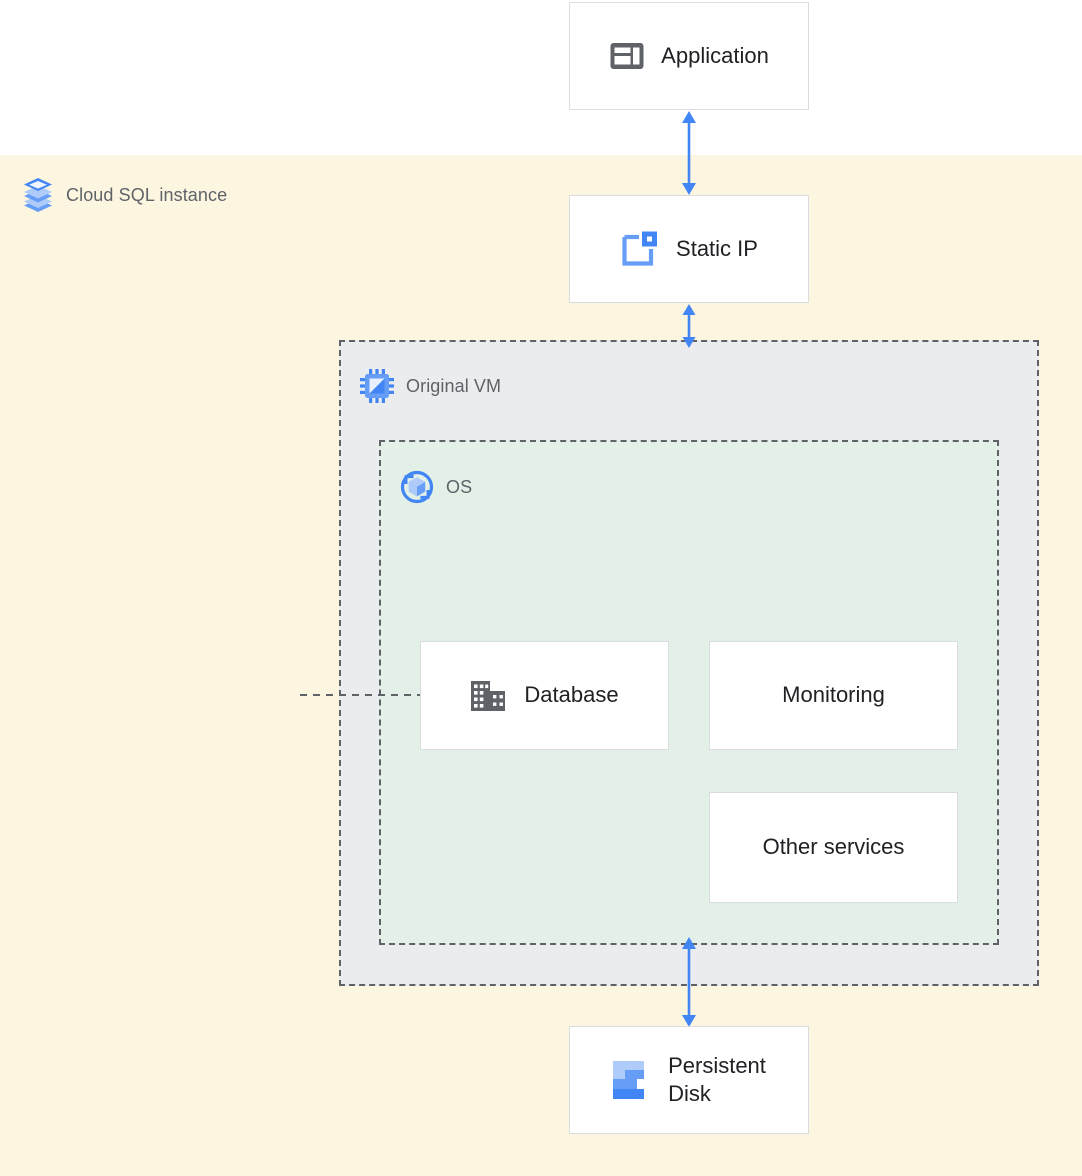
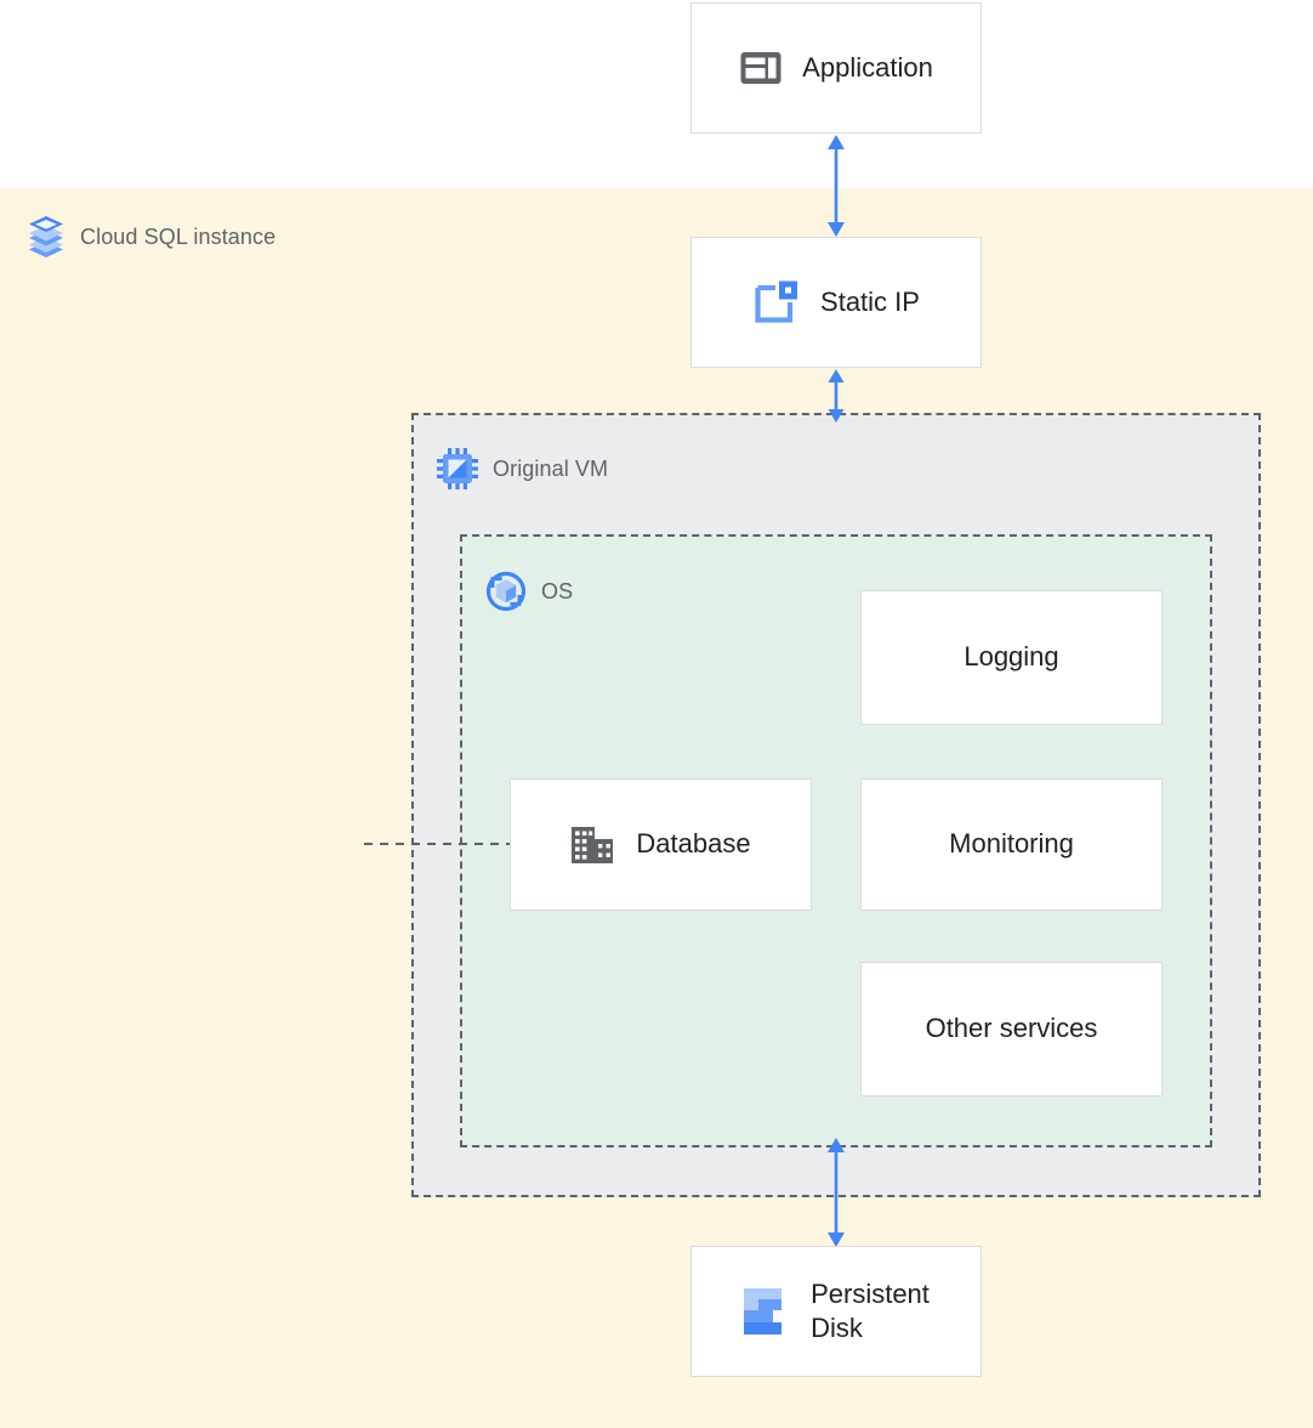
  Cloud SQL instance
  Original VM
  OS
  Application
  Static IP
  Database
+ Logging
  Monitoring
  Other services
  Persistent
  Disk
